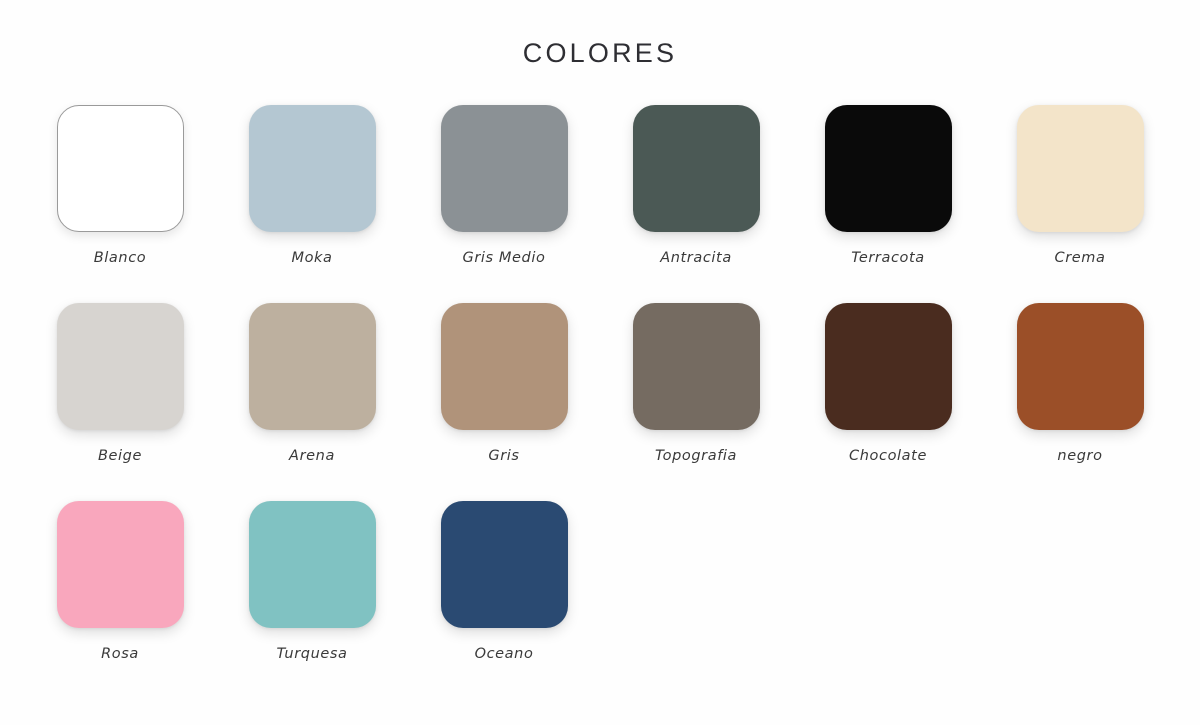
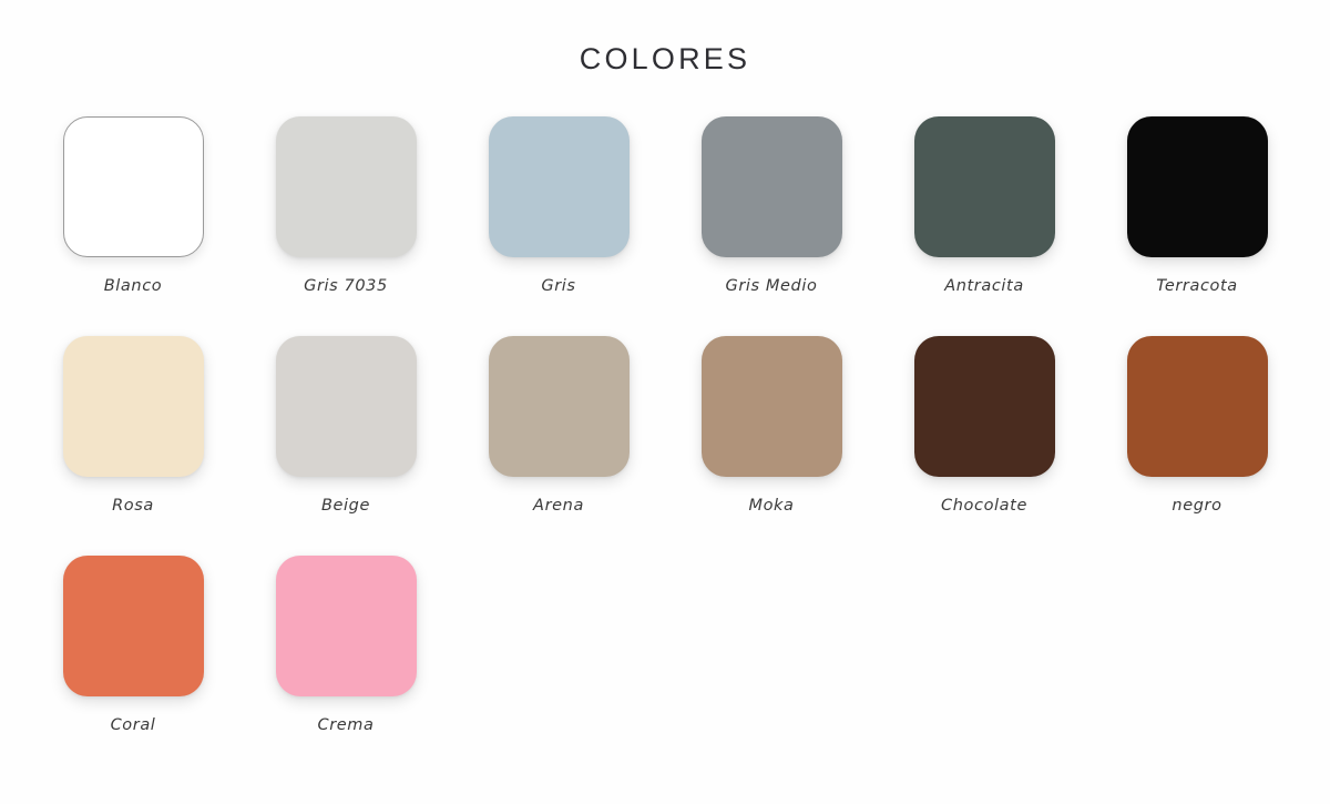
  COLORES
  Blanco
+ Gris 7035
- Moka
+ Gris
  Gris Medio
  Antracita
  Terracota
- Crema
+ Rosa
  Beige
  Arena
- Gris
+ Moka
- Topografia
  Chocolate
  negro
+ Coral
- Rosa
+ Crema
- Turquesa
- Oceano
